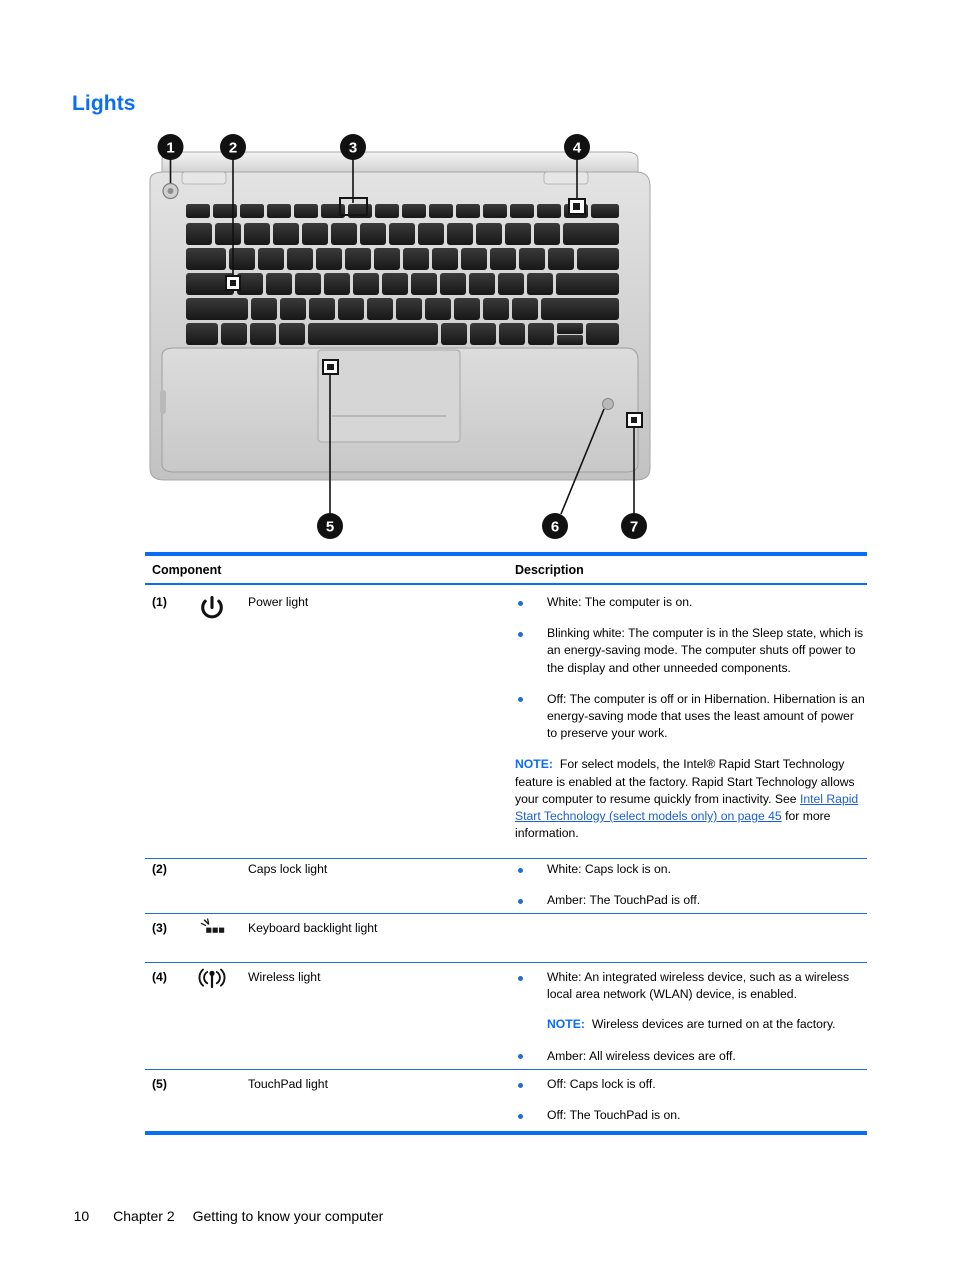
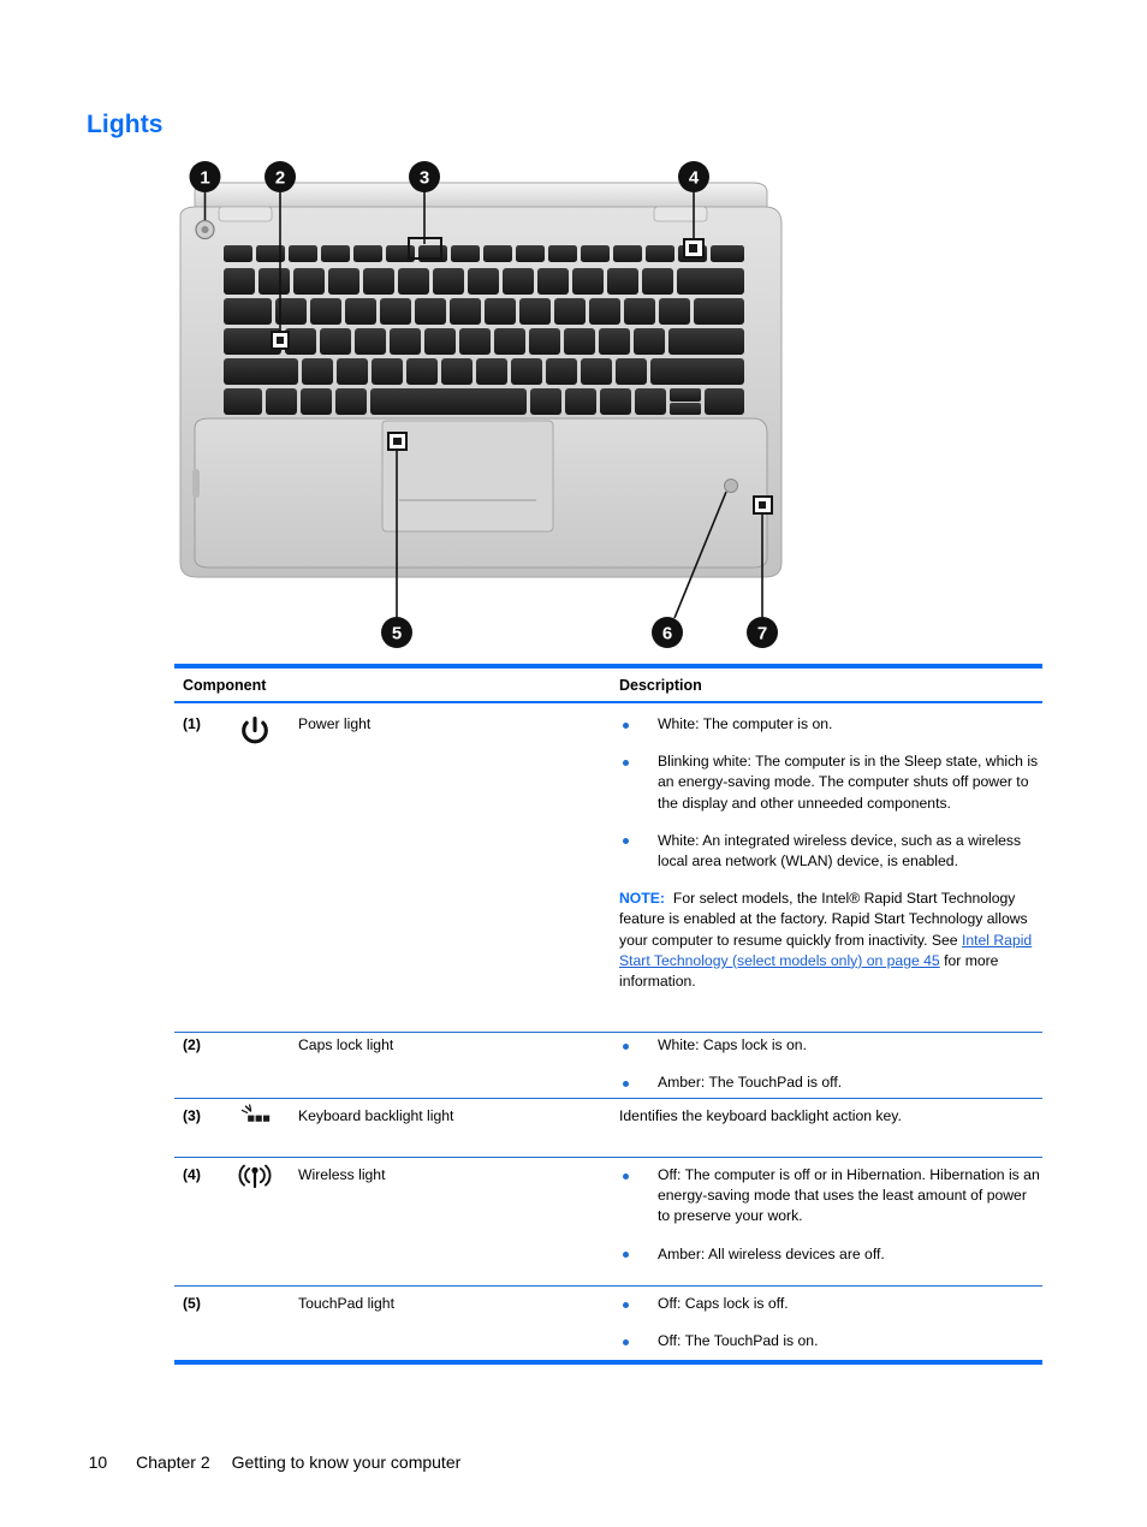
  Lights
  1
  2
  3
  4
  5
  6
  7
  Component
  Description
  (1)
  Power light
  White: The computer is on.
  Blinking white: The computer is in the Sleep state, which is an energy-saving mode. The computer shuts off power to the display and other unneeded components.
- Off: The computer is off or in Hibernation. Hibernation is an energy-saving mode that uses the least amount of power to preserve your work.
+ White: An integrated wireless device, such as a wireless local area network (WLAN) device, is enabled.
  NOTE: For select models, the Intel® Rapid Start Technology feature is enabled at the factory. Rapid Start Technology allows your computer to resume quickly from inactivity. See Intel Rapid Start Technology (select models only) on page 45 for more information.
  (2)
  Caps lock light
  White: Caps lock is on.
  Amber: The TouchPad is off.
  (3)
  Keyboard backlight light
+ Identifies the keyboard backlight action key.
  (4)
  Wireless light
- White: An integrated wireless device, such as a wireless local area network (WLAN) device, is enabled.
+ Off: The computer is off or in Hibernation. Hibernation is an energy-saving mode that uses the least amount of power to preserve your work.
- NOTE: Wireless devices are turned on at the factory.
  Amber: All wireless devices are off.
  (5)
  TouchPad light
  Off: Caps lock is off.
  Off: The TouchPad is on.
  10 Chapter 2 Getting to know your computer
